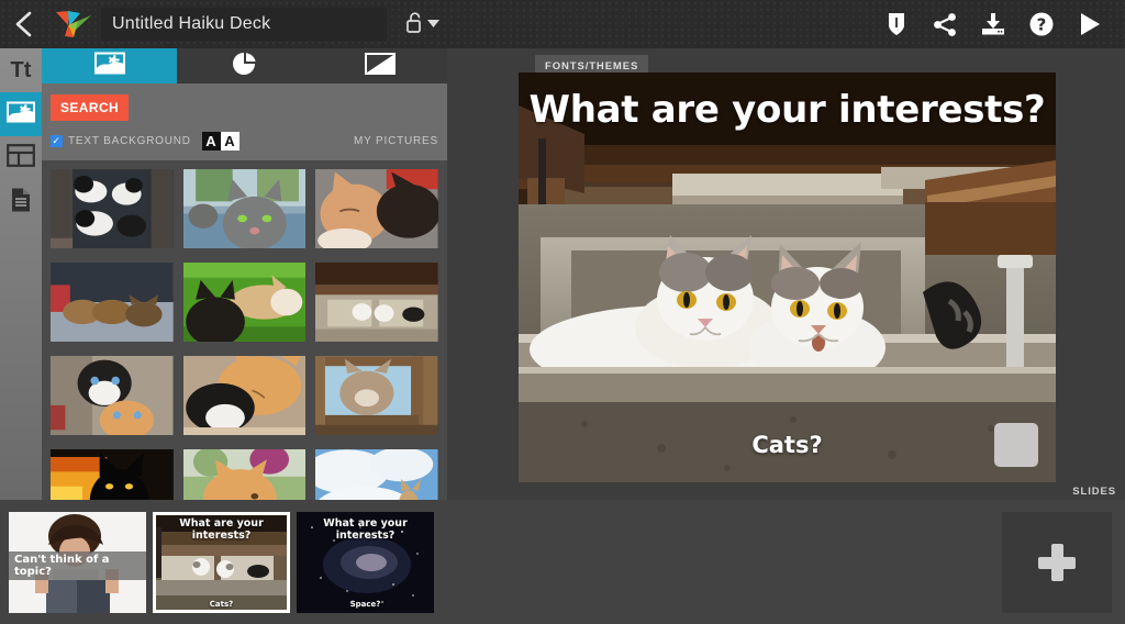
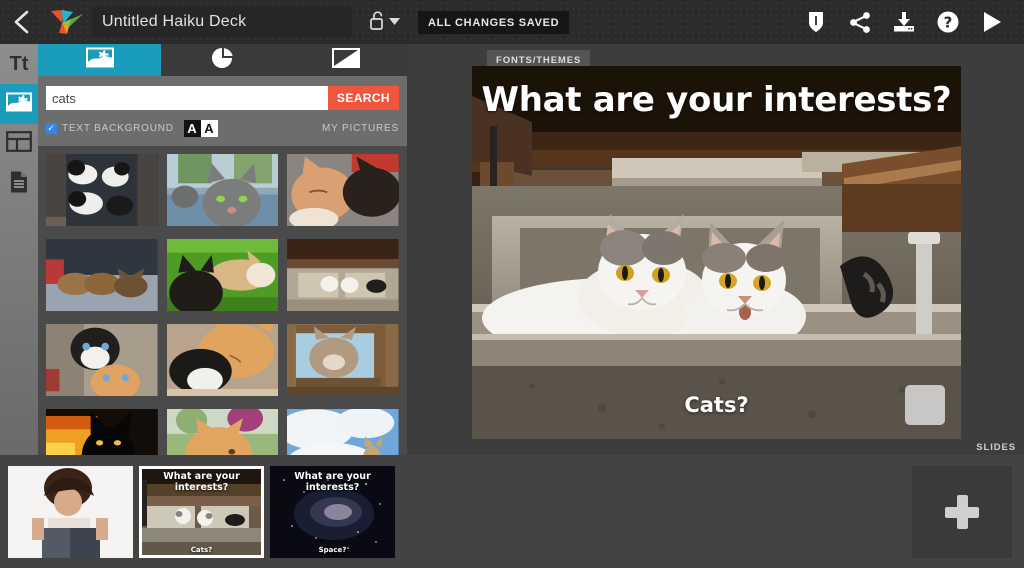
  Untitled Haiku Deck
+ ALL CHANGES SAVED
  ?
  Tt
+ cats
  SEARCH
  ✓
  TEXT BACKGROUND
  A
  A
  MY PICTURES
  FONTS/THEMES
  What are your interests?
  Cats?
  SLIDES
- Can't think of a topic?
  What are your interests?
  Cats?
  What are your interests?
  Space?
